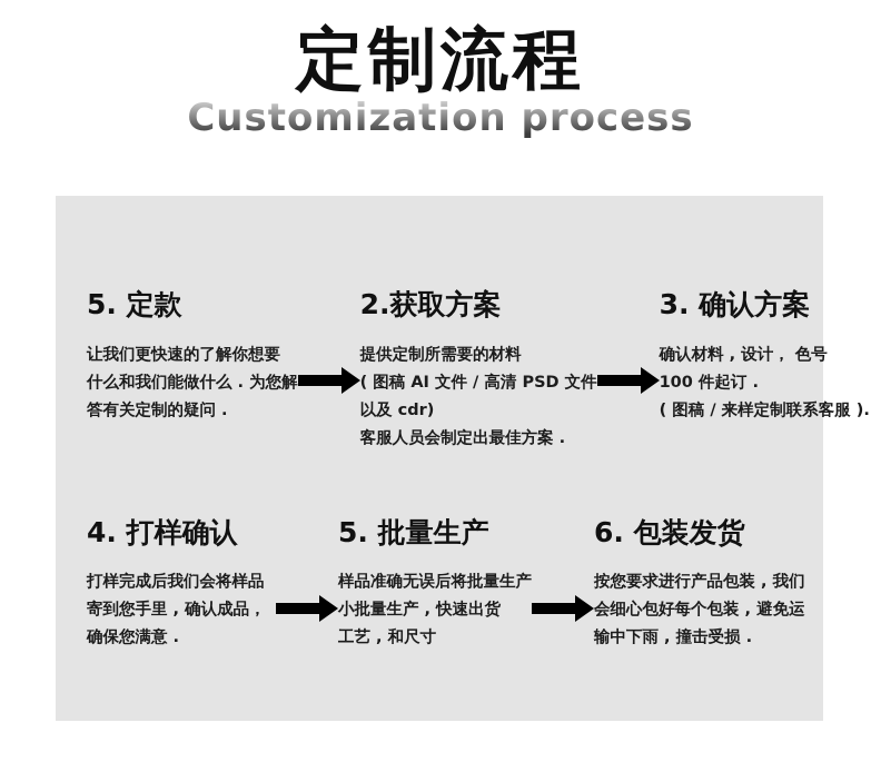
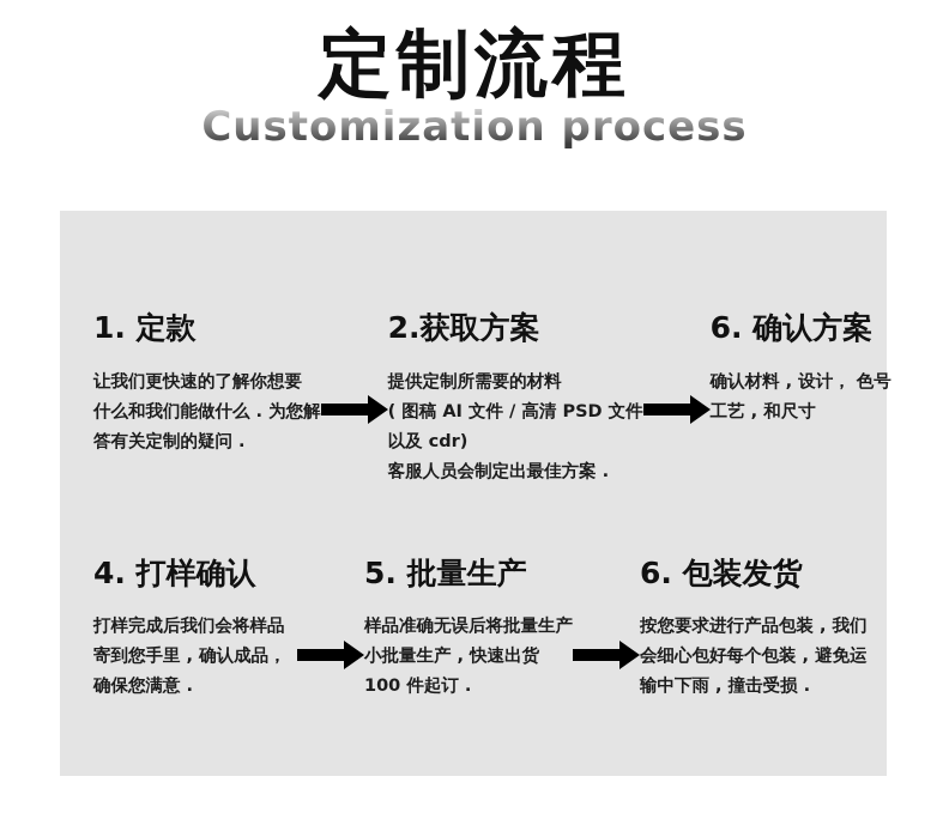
  定制流程
  Customization process
- 5. 定款
+ 1. 定款
  让我们更快速的了解你想要
  什么和我们能做什么 . 为您解
  答有关定制的疑问 .
  2.获取方案
  提供定制所需要的材料
  ( 图稿 AI 文件 / 高清 PSD 文件
  以及 cdr)
  客服人员会制定出最佳方案 .
- 3. 确认方案
+ 6. 确认方案
  确认材料 , 设计， 色号
- 100 件起订 .
+ 工艺 , 和尺寸
- ( 图稿 / 来样定制联系客服 ).
  4. 打样确认
  打样完成后我们会将样品
  寄到您手里 , 确认成品，
  确保您满意 .
  5. 批量生产
  样品准确无误后将批量生产
  小批量生产 , 快速出货
- 工艺 , 和尺寸
+ 100 件起订 .
  6. 包装发货
  按您要求进行产品包装 , 我们
  会细心包好每个包装 , 避免运
  输中下雨 , 撞击受损 .
